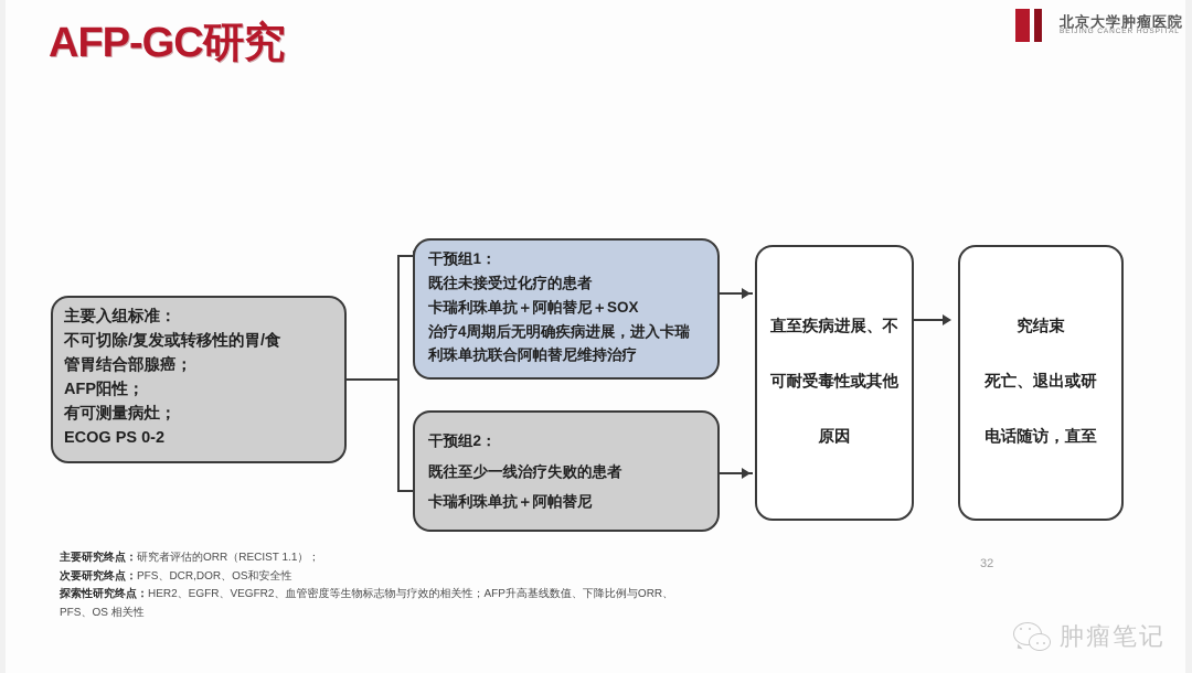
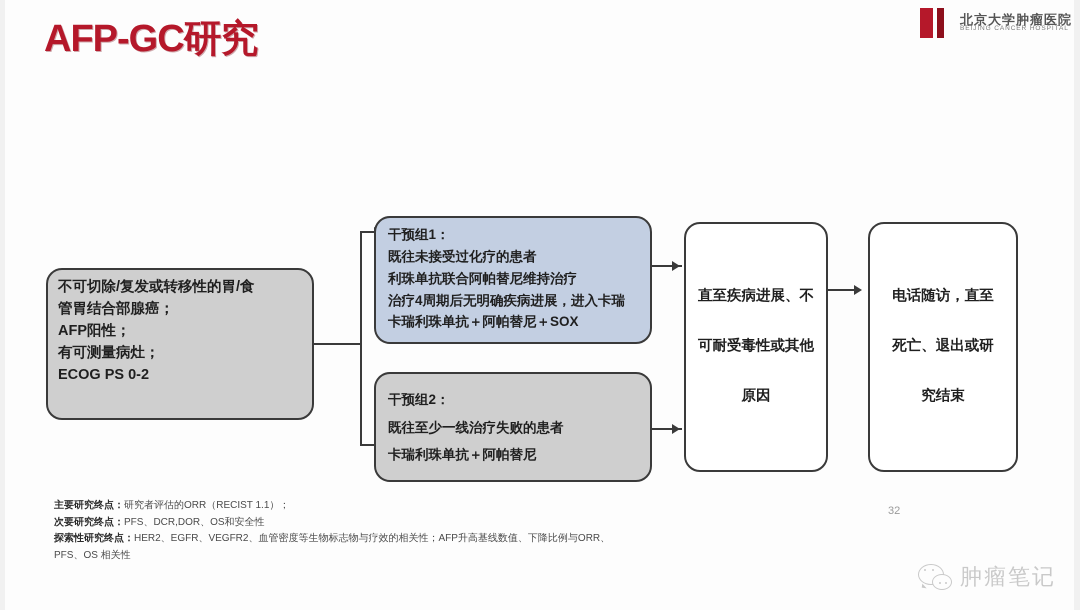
  AFP-GC研究
  北京大学肿瘤医院
- 主要入组标准：
  不可切除/复发或转移性的胃/食
  管胃结合部腺癌；
  AFP阳性；
  有可测量病灶；
  ECOG PS 0-2
  干预组1：
  既往未接受过化疗的患者
- 卡瑞利珠单抗＋阿帕替尼＋SOX
+ 利珠单抗联合阿帕替尼维持治疗
  治疗4周期后无明确疾病进展，进入卡瑞
- 利珠单抗联合阿帕替尼维持治疗
+ 卡瑞利珠单抗＋阿帕替尼＋SOX
  干预组2：
  既往至少一线治疗失败的患者
  卡瑞利珠单抗＋阿帕替尼
  直至疾病进展、不
  可耐受毒性或其他
  原因
- 究结束
+ 电话随访，直至
  死亡、退出或研
- 电话随访，直至
+ 究结束
  主要研究终点：研究者评估的ORR（RECIST 1.1）；
  次要研究终点：PFS、DCR,DOR、OS和安全性
  探索性研究终点：HER2、EGFR、VEGFR2、血管密度等生物标志物与疗效的相关性；AFP升高基线数值、下降比例与ORR、
  PFS、OS 相关性
  32
  肿瘤笔记
